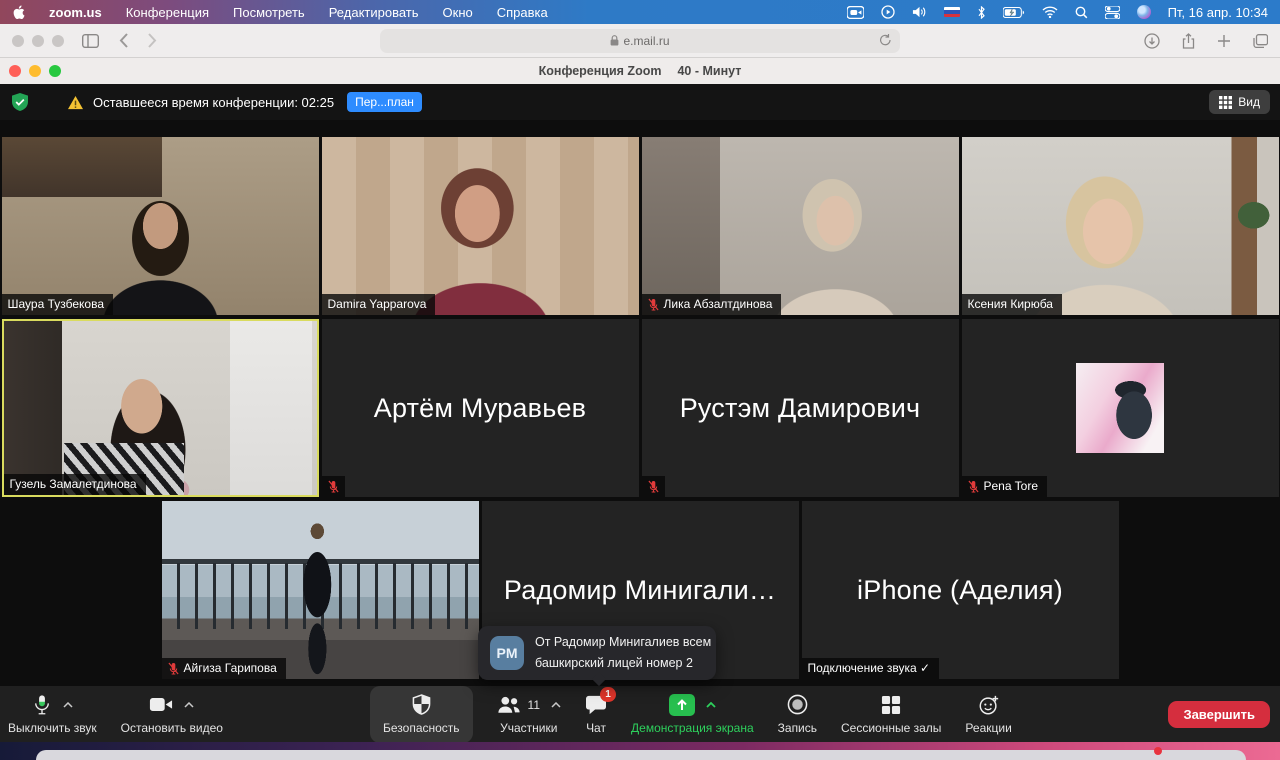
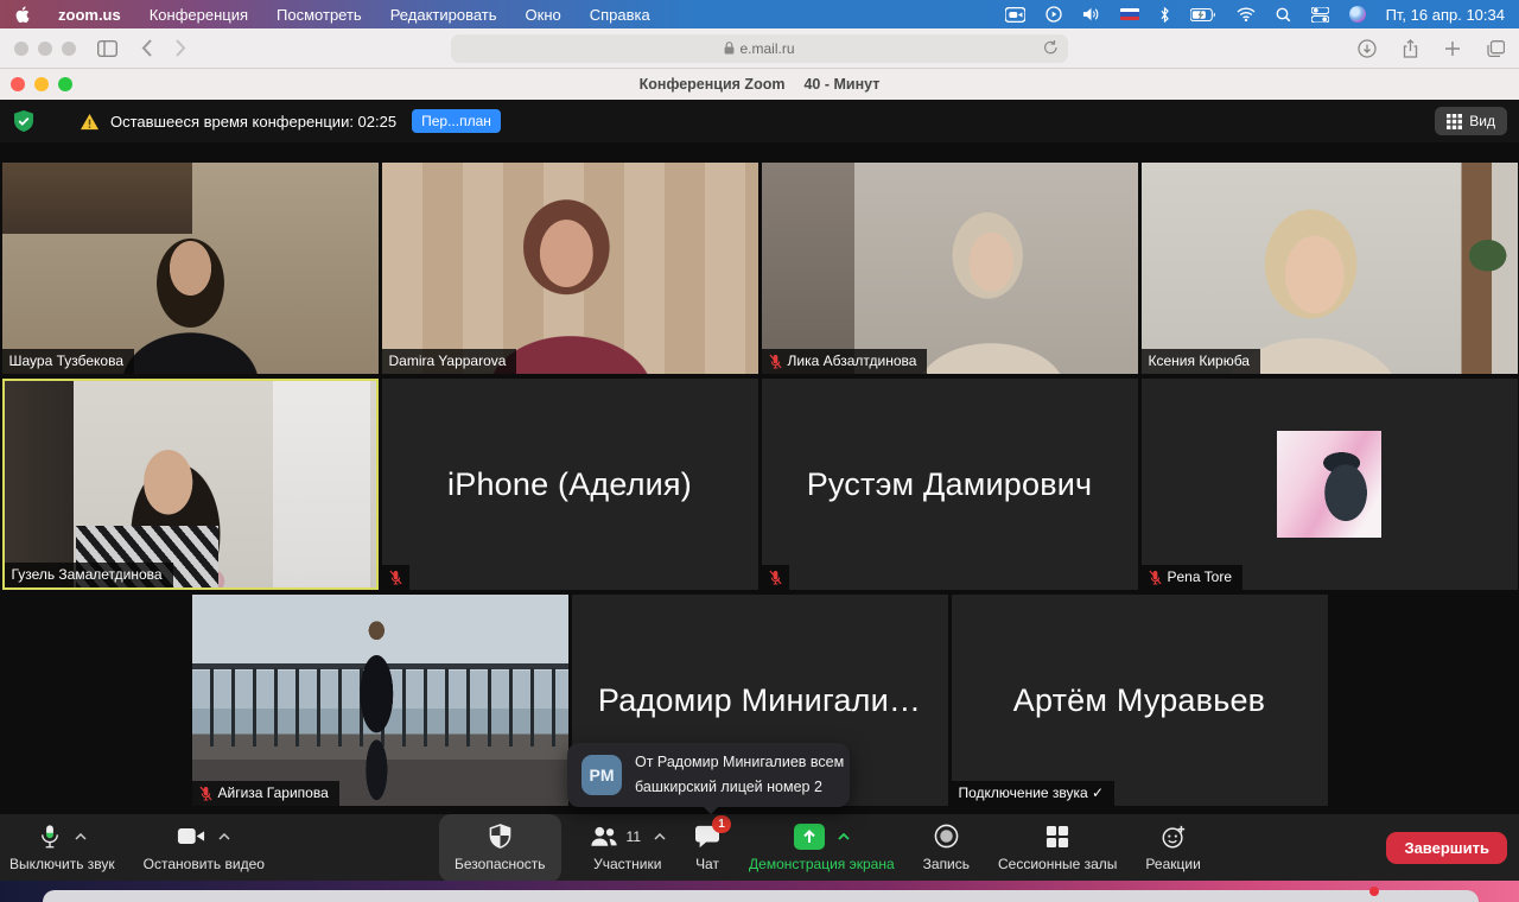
  zoom.us
  Конференция
  Посмотреть
  Редактировать
  Окно
  Справка
  Пт, 16 апр. 10:34
  e.mail.ru
  Конференция Zoom 40 - Минут
  Оставшееся время конференции: 02:25
  Пер...план
  Вид
  Шаура Тузбекова
  Damira Yapparova
  Лика Абзалтдинова
  Ксения Кирюба
  Гузель Замалетдинова
- Артём Муравьев
+ iPhone (Аделия)
  Рустэм Дамирович
  Pena Tore
  Айгиза Гарипова
  Радомир Минигали…
- iPhone (Аделия)
+ Артём Муравьев
  Подключение звука ✓
  PM
  От Радомир Минигалиев всем
  башкирский лицей номер 2
  Выключить звук
  Остановить видео
  Безопасность
  11
  Участники
  1
  Чат
  Демонстрация экрана
  Запись
  Сессионные залы
  Реакции
  Завершить
